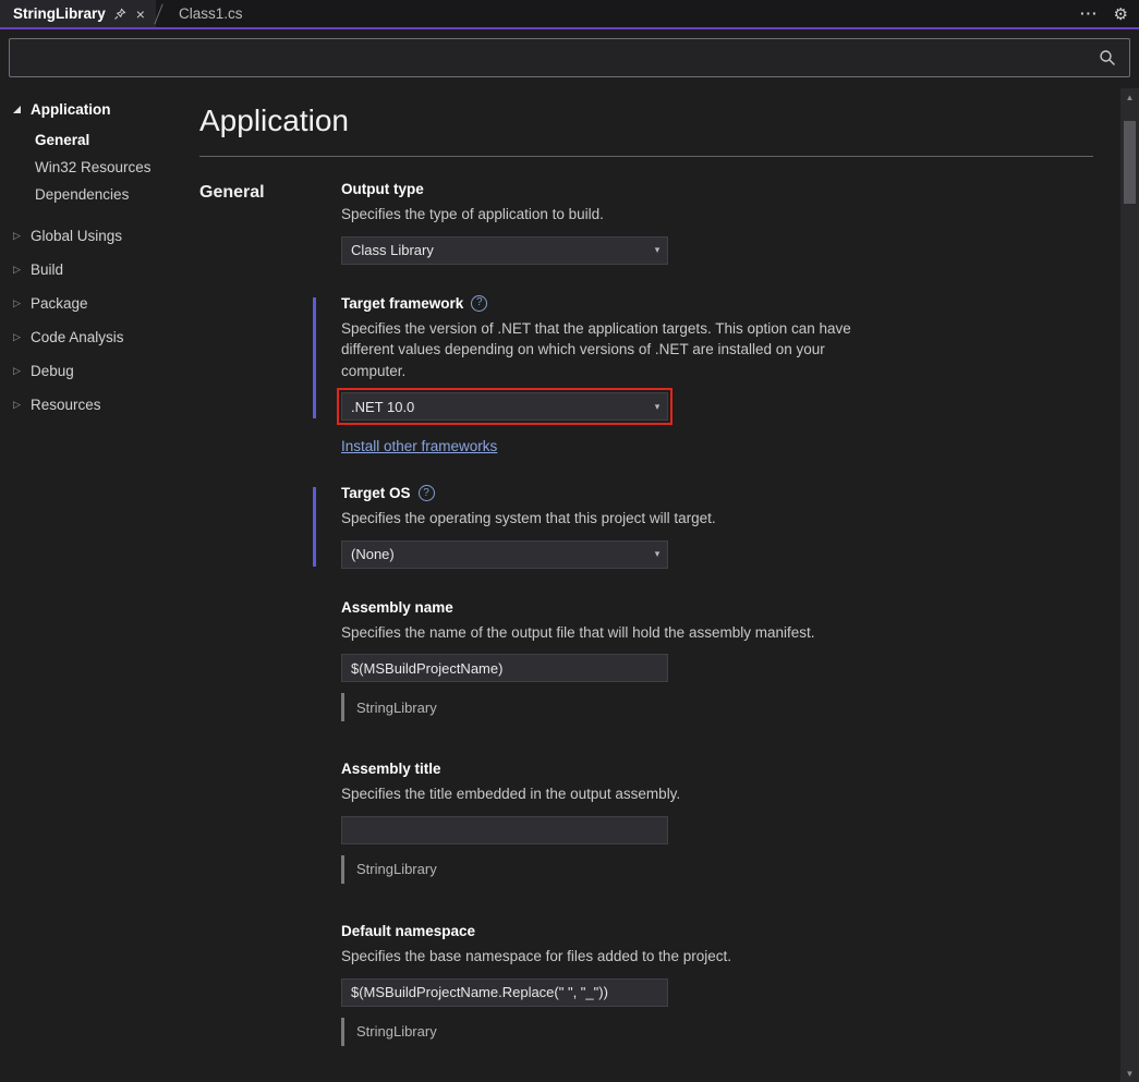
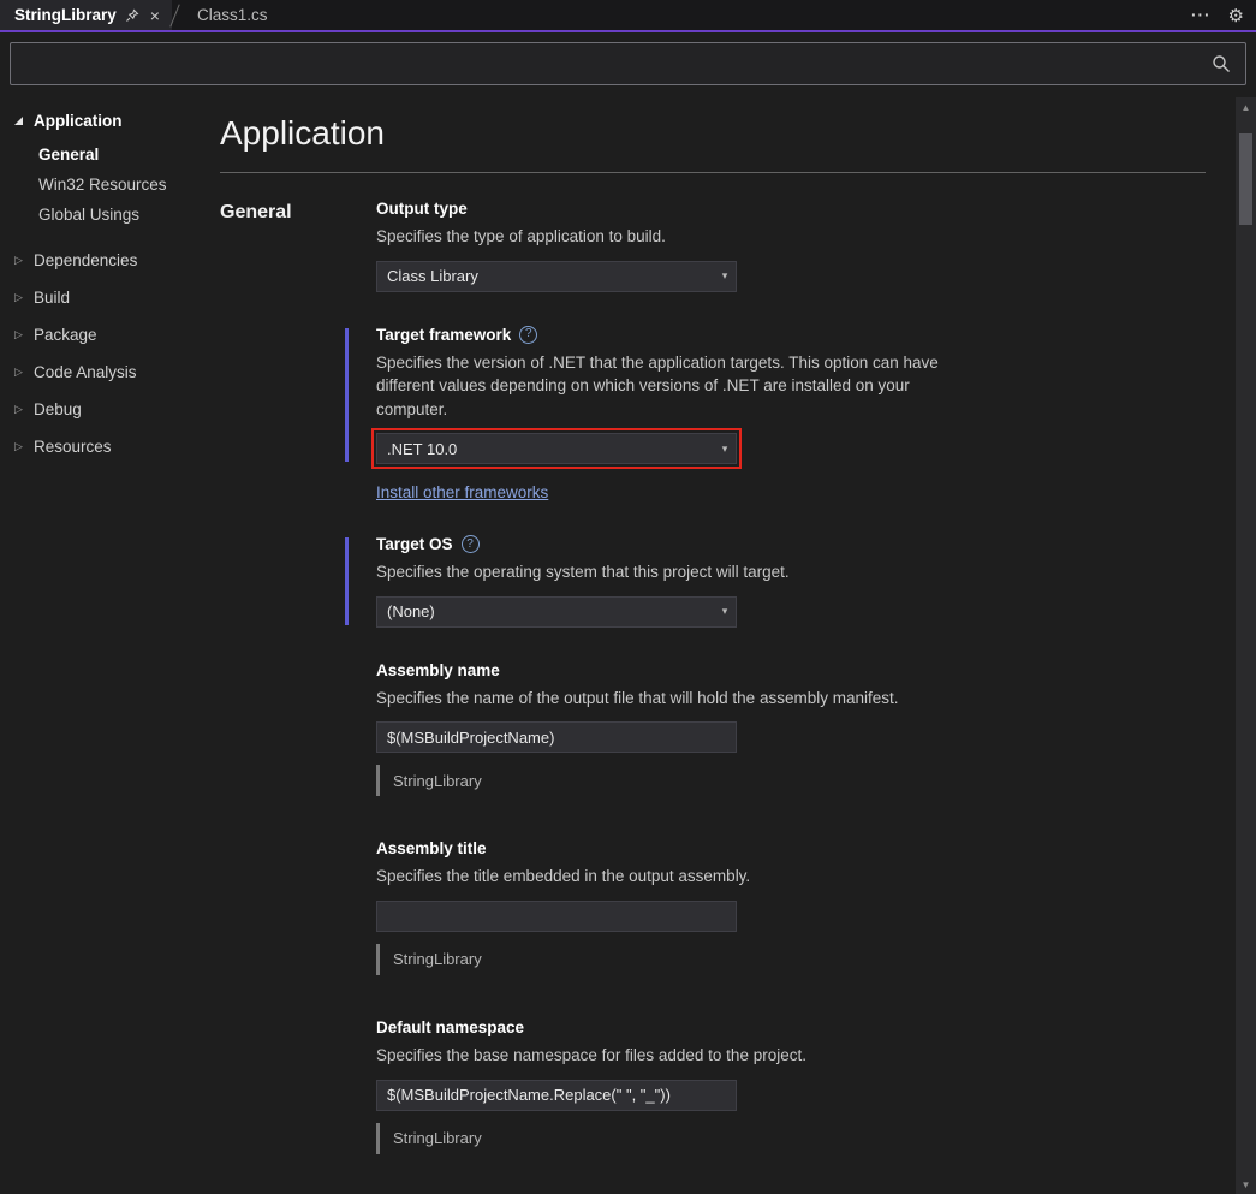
  StringLibrary
  ×
  Class1.cs
  ···
  ⚙
  Application
  General
  Win32 Resources
- Dependencies
+ Global Usings
  ▷
- Global Usings
+ Dependencies
  ▷
  Build
  ▷
  Package
  ▷
  Code Analysis
  ▷
  Debug
  ▷
  Resources
  Application
  General
  Output type
  Specifies the type of application to build.
  Class Library
  ▾
  Target framework
  ?
  Specifies the version of .NET that the application targets. This option can have different values depending on which versions of .NET are installed on your computer.
  .NET 10.0
  ▾
  Install other frameworks
  Target OS
  ?
  Specifies the operating system that this project will target.
  (None)
  ▾
  Assembly name
  Specifies the name of the output file that will hold the assembly manifest.
  $(MSBuildProjectName)
  StringLibrary
  Assembly title
  Specifies the title embedded in the output assembly.
  StringLibrary
  Default namespace
  Specifies the base namespace for files added to the project.
  $(MSBuildProjectName.Replace(" ", "_"))
  StringLibrary
  ▲
  ▼
